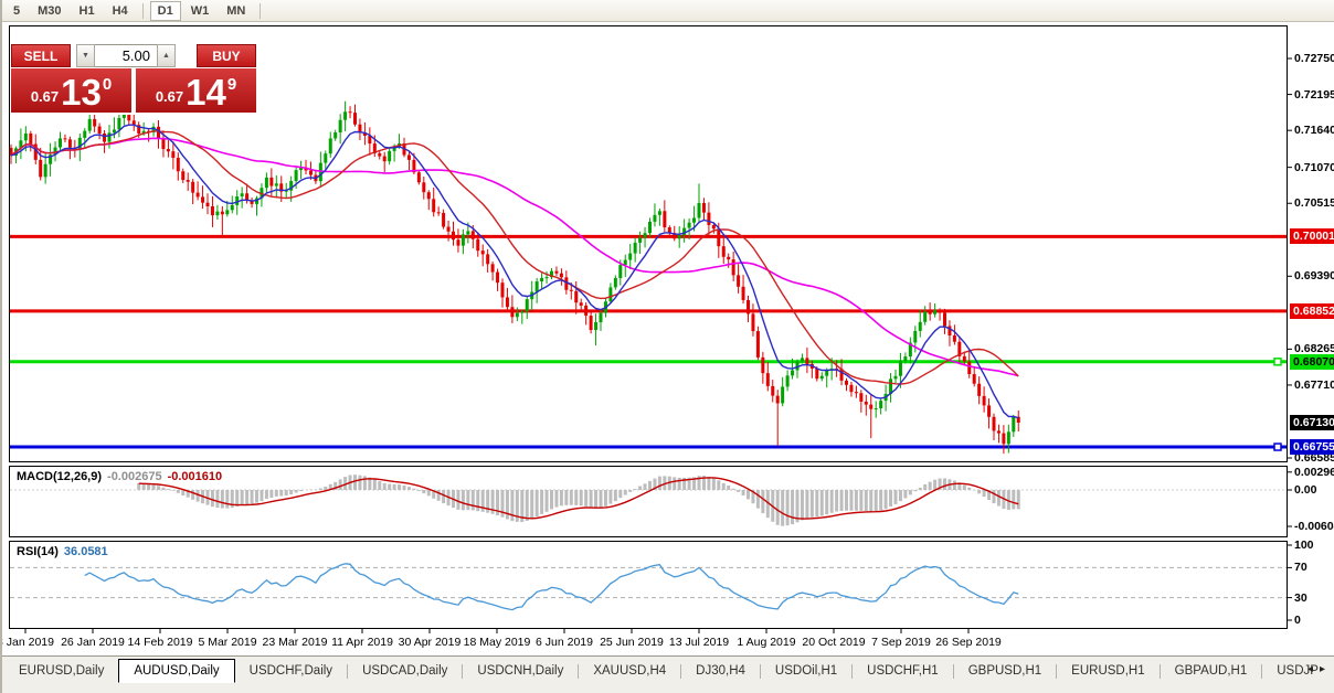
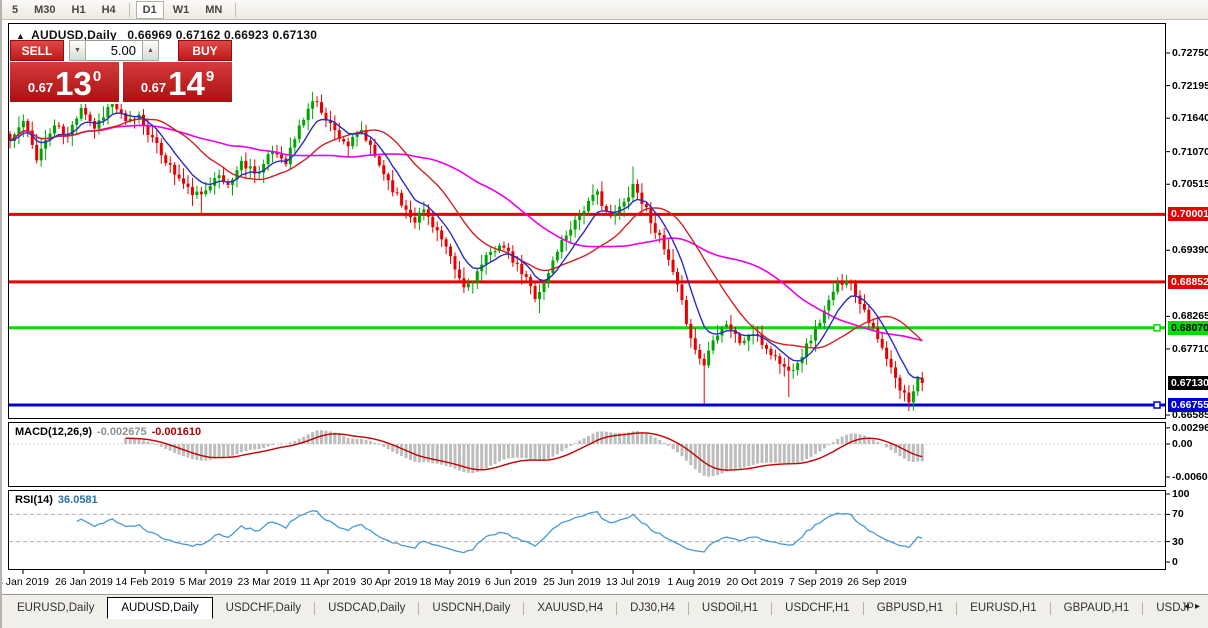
  5
  M30
  H1
  H4
  D1
  W1
  MN
+ ▲ AUDUSD,Daily 0.66969 0.67162 0.66923 0.67130
  SELL
  5.00
  BUY
  0.67
  13
  0
  0.67
  14
  9
  MACD(12,26,9) -0.002675 -0.001610
  RSI(14) 36.0581
  0.72750
  0.72195
  0.71640
  0.71070
  0.70515
  0.69390
  0.68265
  0.67710
  0.66585
  0.70001
  0.68852
  0.68070
  0.66755
  0.67130
  0.00296
  0.00
  -0.0060
  100
  70
  30
  0
  Jan 2019
  26 Jan 2019
  14 Feb 2019
  5 Mar 2019
  23 Mar 2019
  11 Apr 2019
  30 Apr 2019
  18 May 2019
  6 Jun 2019
  25 Jun 2019
  13 Jul 2019
  1 Aug 2019
  20 Oct 2019
  7 Sep 2019
  26 Sep 2019
  EURUSD,Daily
  AUDUSD,Daily
  USDCHF,Daily
  USDCAD,Daily
  USDCNH,Daily
  XAUUSD,H4
  DJ30,H4
  USDOil,H1
  USDCHF,H1
  GBPUSD,H1
  EURUSD,H1
  GBPAUD,H1
  USDJP
  ◂▸
